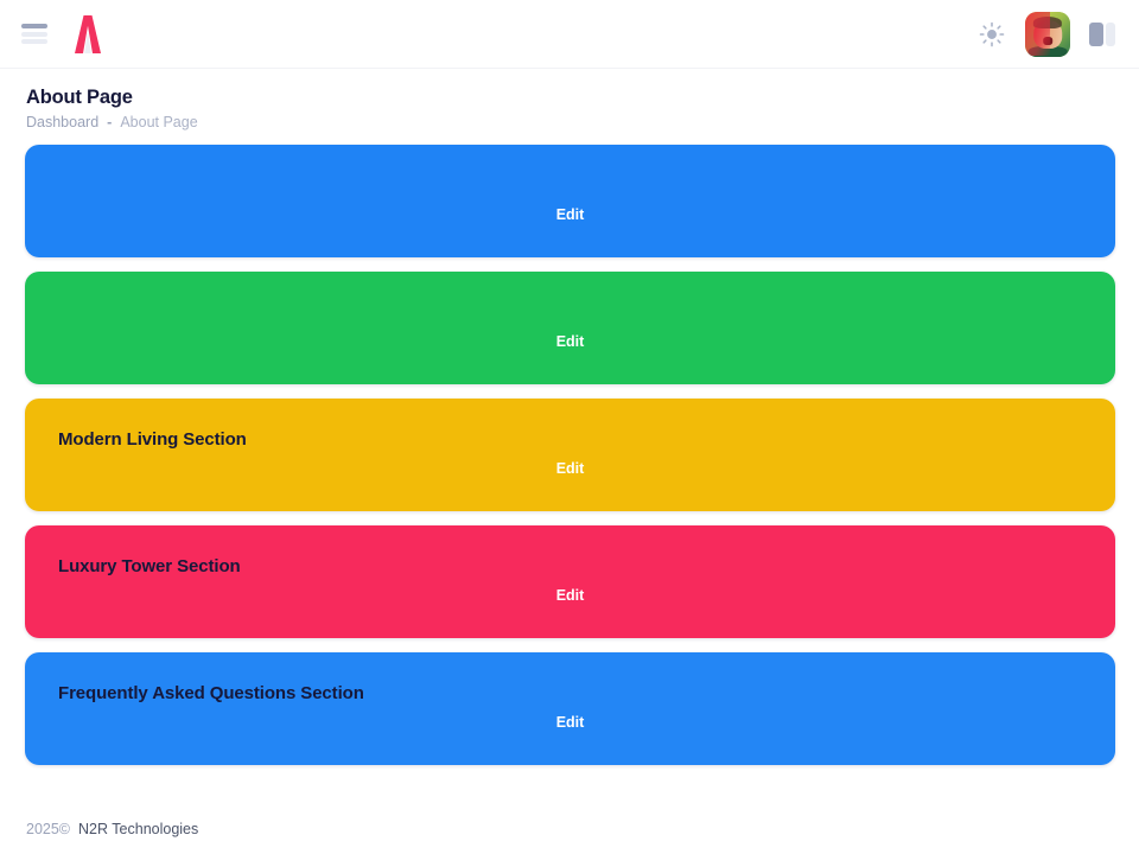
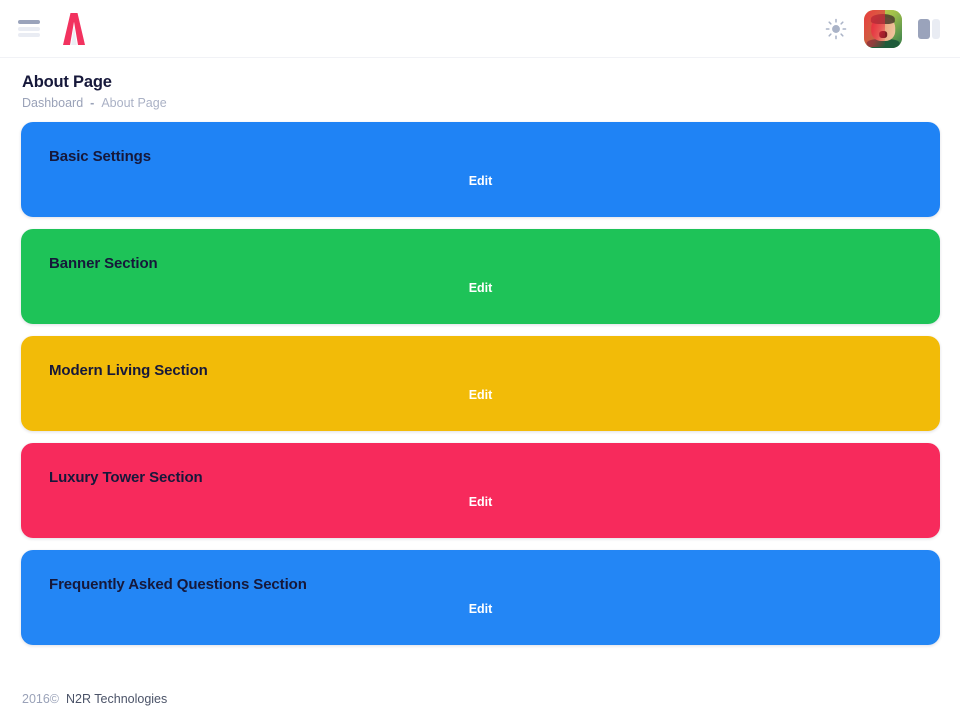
  About Page
  Dashboard
  -
  About Page
+ Basic Settings
  Edit
+ Banner Section
  Edit
  Modern Living Section
  Edit
  Luxury Tower Section
  Edit
  Frequently Asked Questions Section
  Edit
- 2025©
+ 2016©
  N2R Technologies
